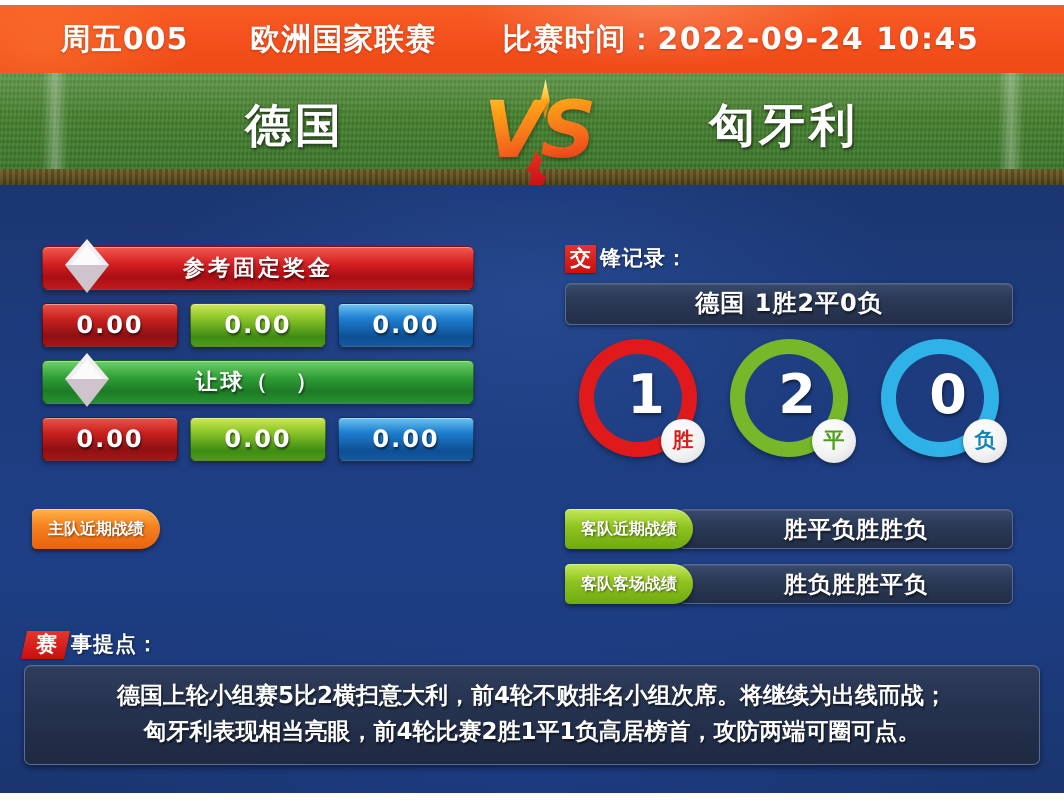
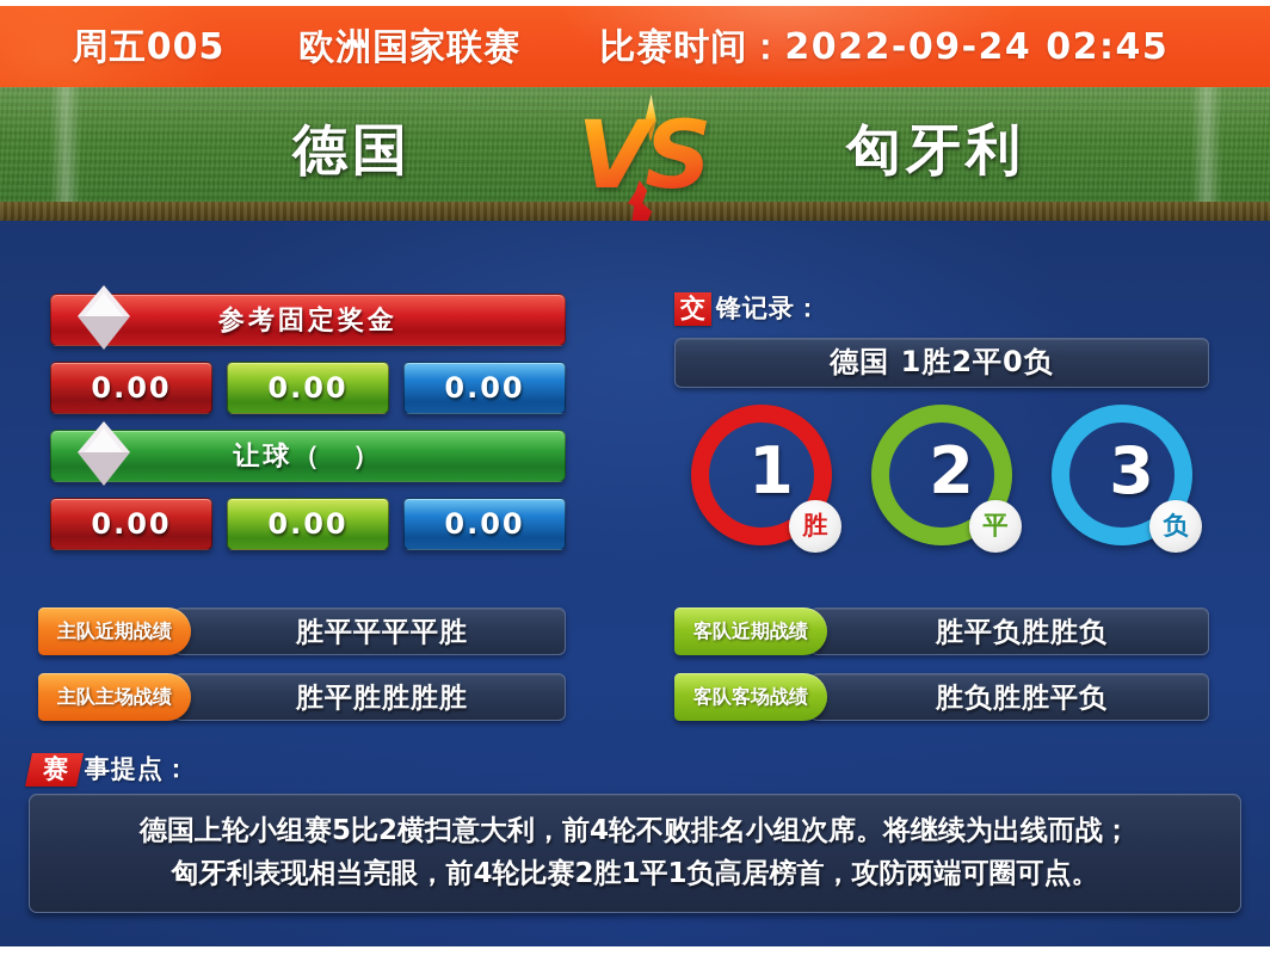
  周五005
  欧洲国家联赛
  比赛时间：
- 2022-09-24 10:45
+ 2022-09-24 02:45
  德国
  VS
  匈牙利
  参考固定奖金
  0.00
  0.00
  0.00
  让球（ ）
  0.00
  0.00
  0.00
  交
  锋记录：
  德国 1胜2平0负
  1
  胜
  2
  平
- 0
+ 3
  负
  主队近期战绩
+ 胜平平平平胜
+ 主队主场战绩
+ 胜平胜胜胜胜
  客队近期战绩
  胜平负胜胜负
  客队客场战绩
  胜负胜胜平负
  事提点：
  德国上轮小组赛5比2横扫意大利，前4轮不败排名小组次席。将继续为出线而战；
  匈牙利表现相当亮眼，前4轮比赛2胜1平1负高居榜首，攻防两端可圈可点。
